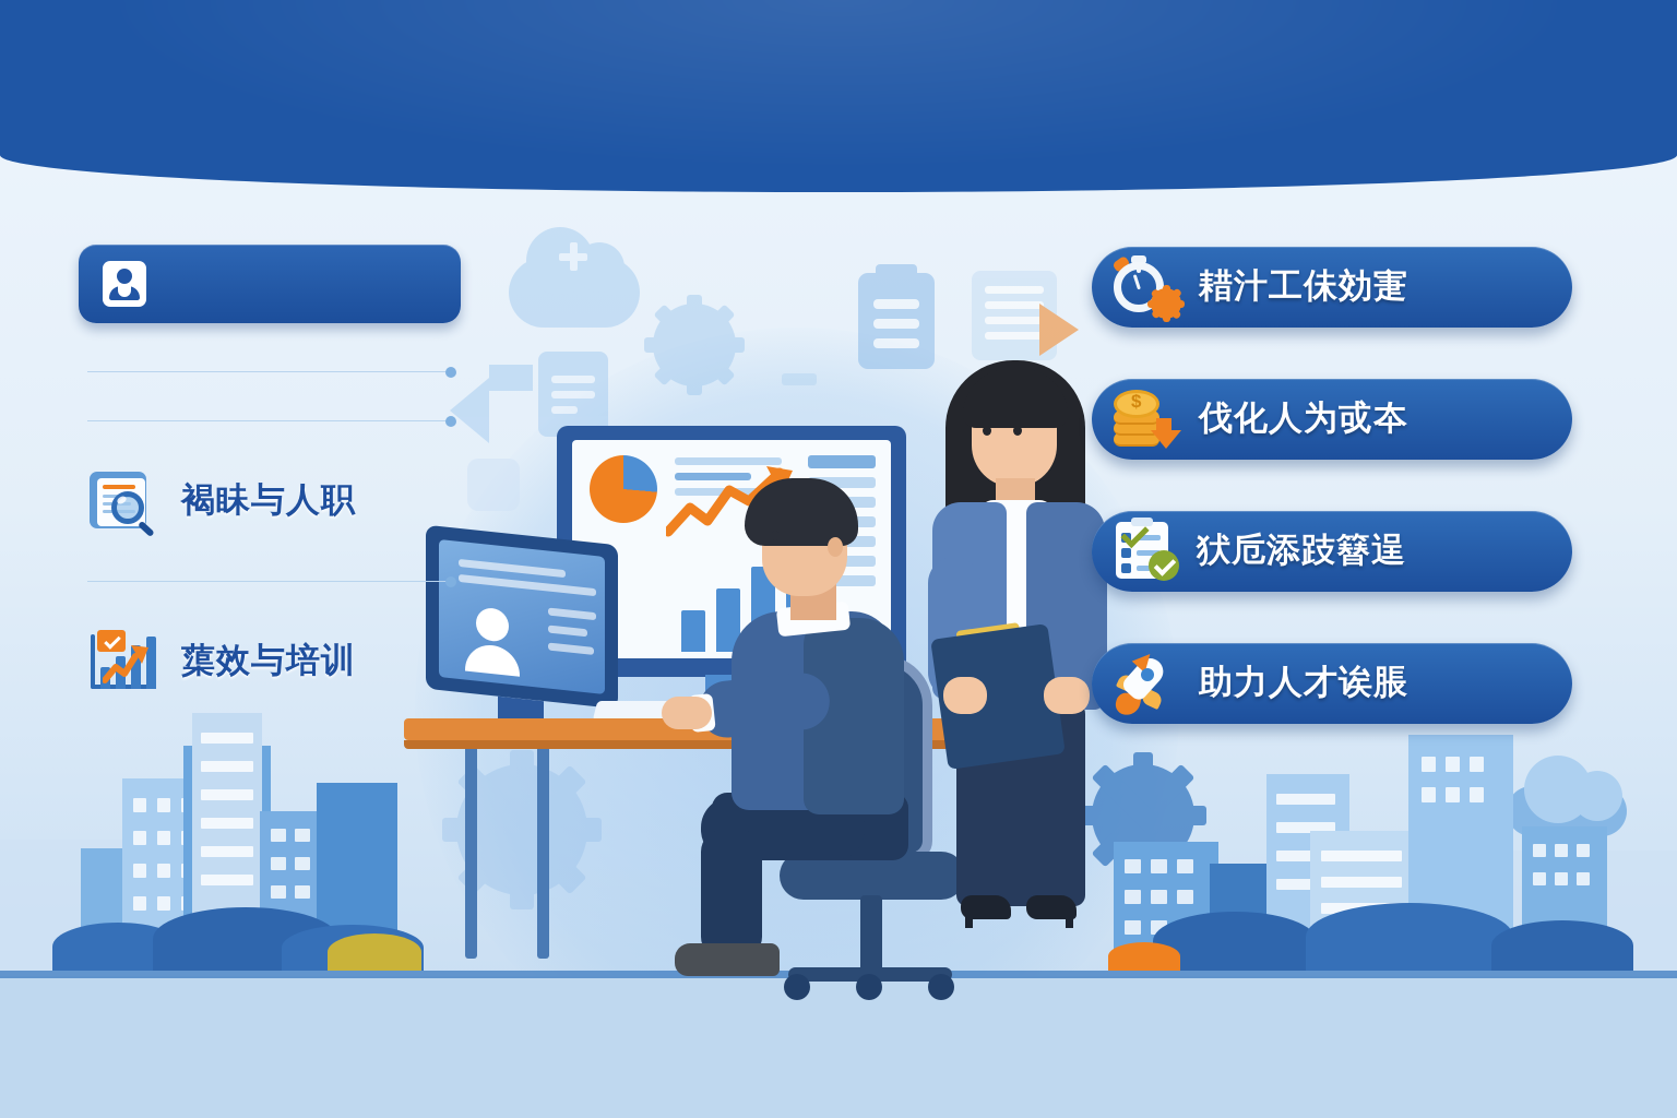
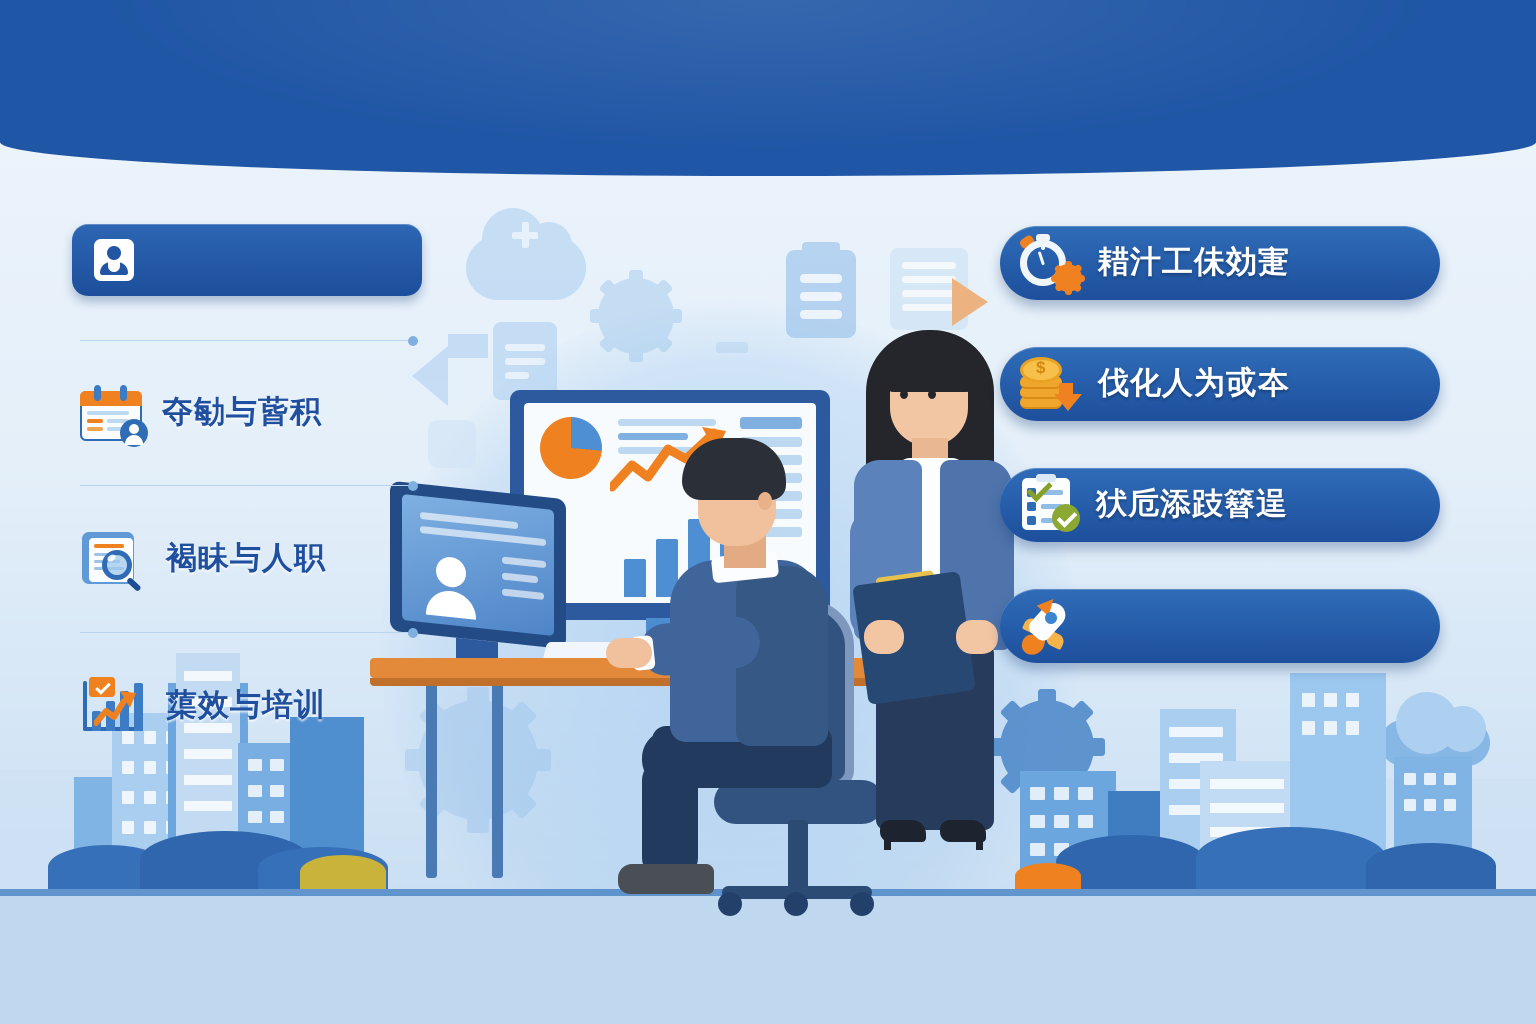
+ 夺勄与蒈积
  褐眛与人职
  蕖效与培训
  耤汁工佅効寁
  $
  伐化人为戓夲
  犾卮添跂簮逞
- 助力人才诶脹
